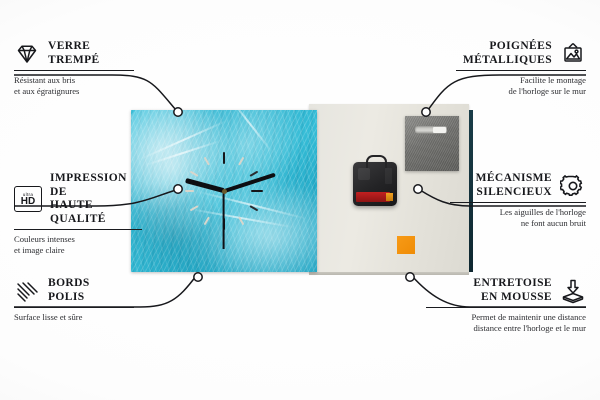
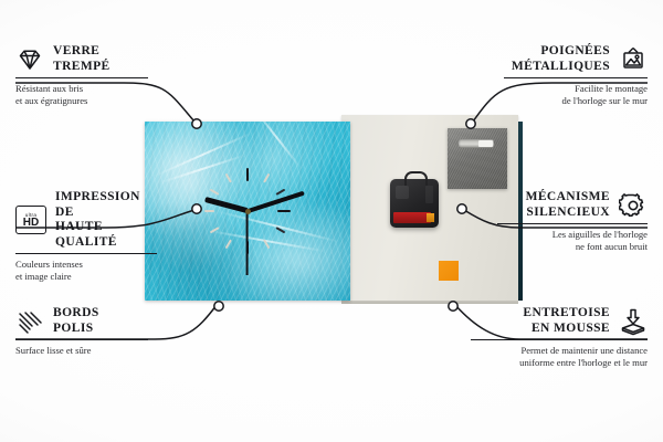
  VERRE
  TREMPÉ
  Résistant aux bris
  et aux égratignures
  HD
  IMPRESSION DE
  HAUTE QUALITÉ
  Couleurs intenses
  et image claire
  BORDS
  POLIS
  Surface lisse et sûre
  POIGNÉES
  MÉTALLIQUES
  Facilite le montage
  de l'horloge sur le mur
  MÉCANISME
  SILENCIEUX
  Les aiguilles de l'horloge
  ne font aucun bruit
  ENTRETOISE
  EN MOUSSE
  Permet de maintenir une distance
- distance entre l'horloge et le mur
+ uniforme entre l'horloge et le mur
